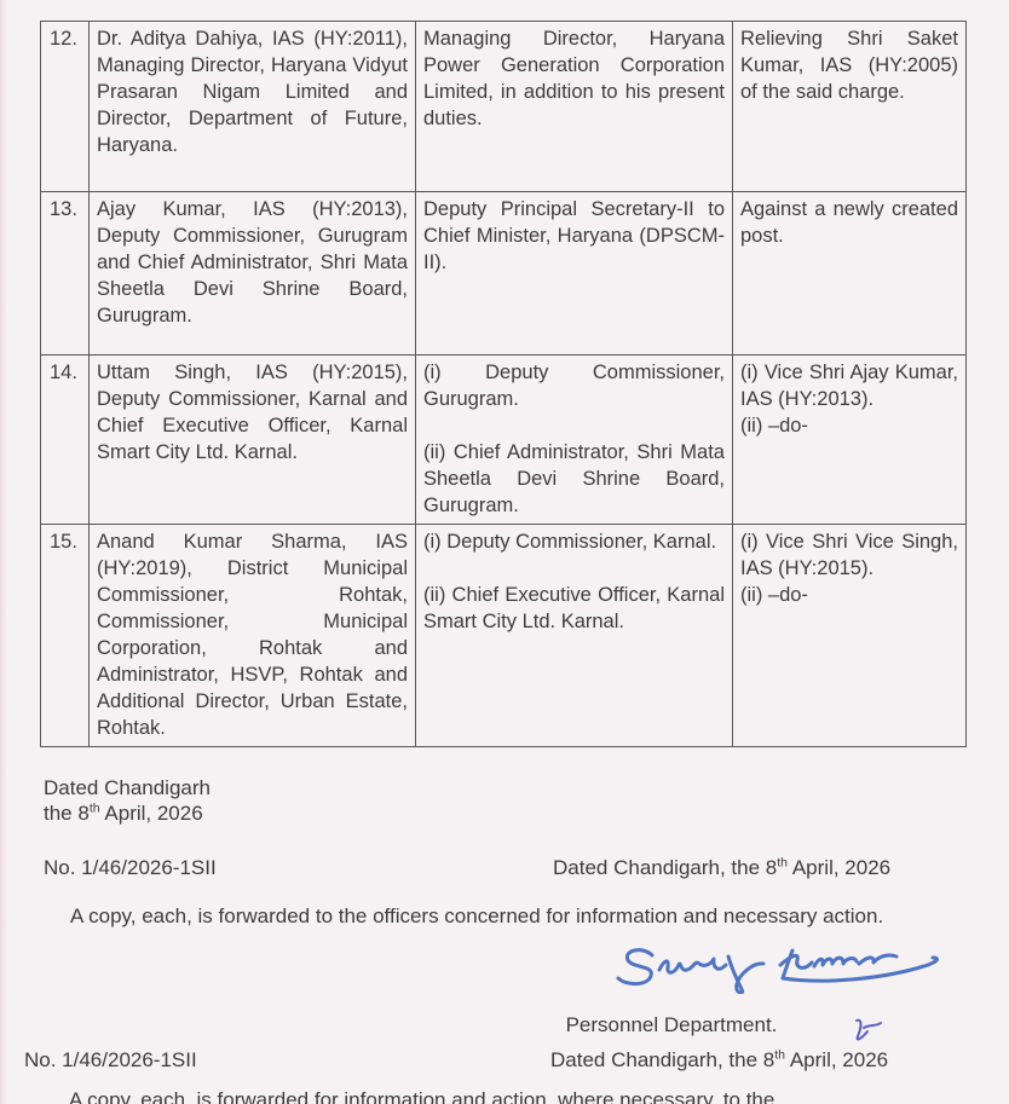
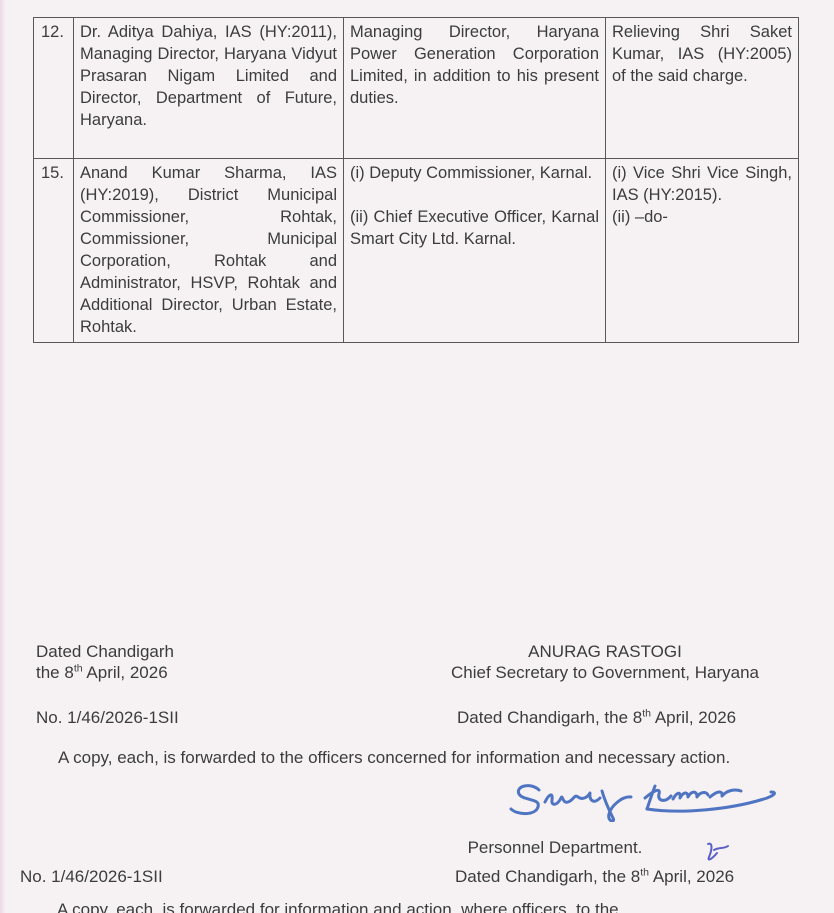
  12.	Dr. Aditya Dahiya, IAS (HY:2011), Managing Director, Haryana Vidyut Prasaran Nigam Limited and Director, Department of Future, Haryana.	Managing Director, Haryana Power Generation Corporation Limited, in addition to his present duties.	Relieving Shri Saket Kumar, IAS (HY:2005) of the said charge.
- 13.	Ajay Kumar, IAS (HY:2013), Deputy Commissioner, Gurugram and Chief Administrator, Shri Mata Sheetla Devi Shrine Board, Gurugram.	Deputy Principal Secretary-II to Chief Minister, Haryana (DPSCM-II).	Against a newly created post.
- 14.	Uttam Singh, IAS (HY:2015), Deputy Commissioner, Karnal and Chief Executive Officer, Karnal Smart City Ltd. Karnal.	(i) Deputy Commissioner, Gurugram. (ii) Chief Administrator, Shri Mata Sheetla Devi Shrine Board, Gurugram.	(i) Vice Shri Ajay Kumar, IAS (HY:2013). (ii) –do-
  15.	Anand Kumar Sharma, IAS (HY:2019), District Municipal Commissioner, Rohtak, Commissioner, Municipal Corporation, Rohtak and Administrator, HSVP, Rohtak and Additional Director, Urban Estate, Rohtak.	(i) Deputy Commissioner, Karnal. (ii) Chief Executive Officer, Karnal Smart City Ltd. Karnal.	(i) Vice Shri Vice Singh, IAS (HY:2015). (ii) –do-
  Dated Chandigarh
  the 8th April, 2026
+ ANURAG RASTOGI
+ Chief Secretary to Government, Haryana
  No. 1/46/2026-1SII
  Dated Chandigarh, the 8th April, 2026
  A copy, each, is forwarded to the officers concerned for information and necessary action.
  Personnel Department.
  No. 1/46/2026-1SII
  Dated Chandigarh, the 8th April, 2026
- A copy, each, is forwarded for information and action, where necessary, to the
+ A copy, each, is forwarded for information and action, where officers, to the
